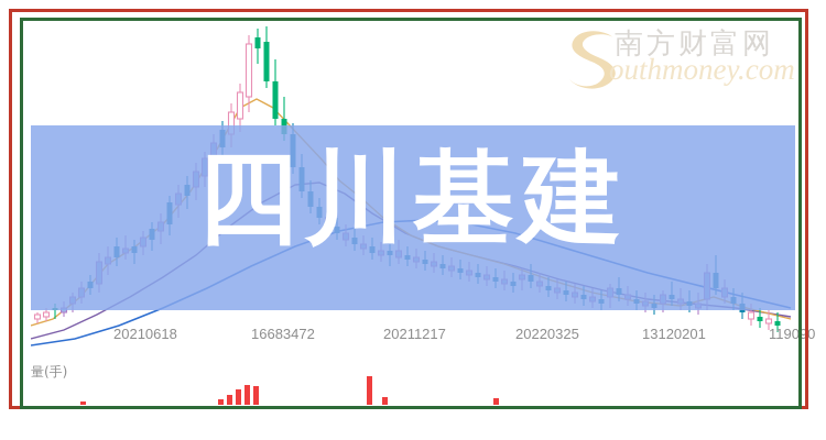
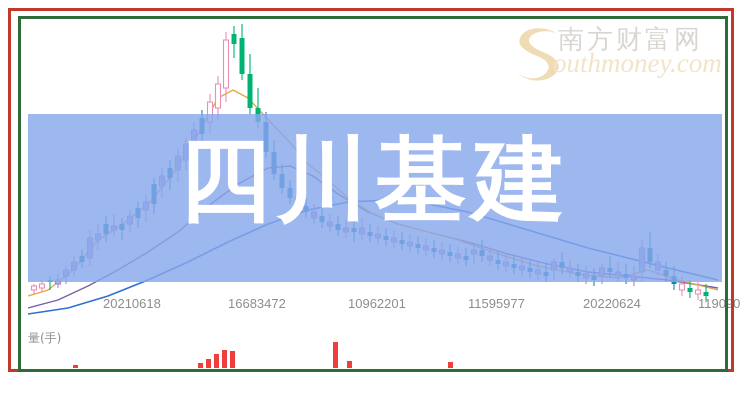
  四川基建
  20210618
  16683472
- 20211217
+ 10962201
- 20220325
+ 11595977
- 13120201
+ 20220624
  119090
  量(手)
  南方财富网
  outhmoney.com
